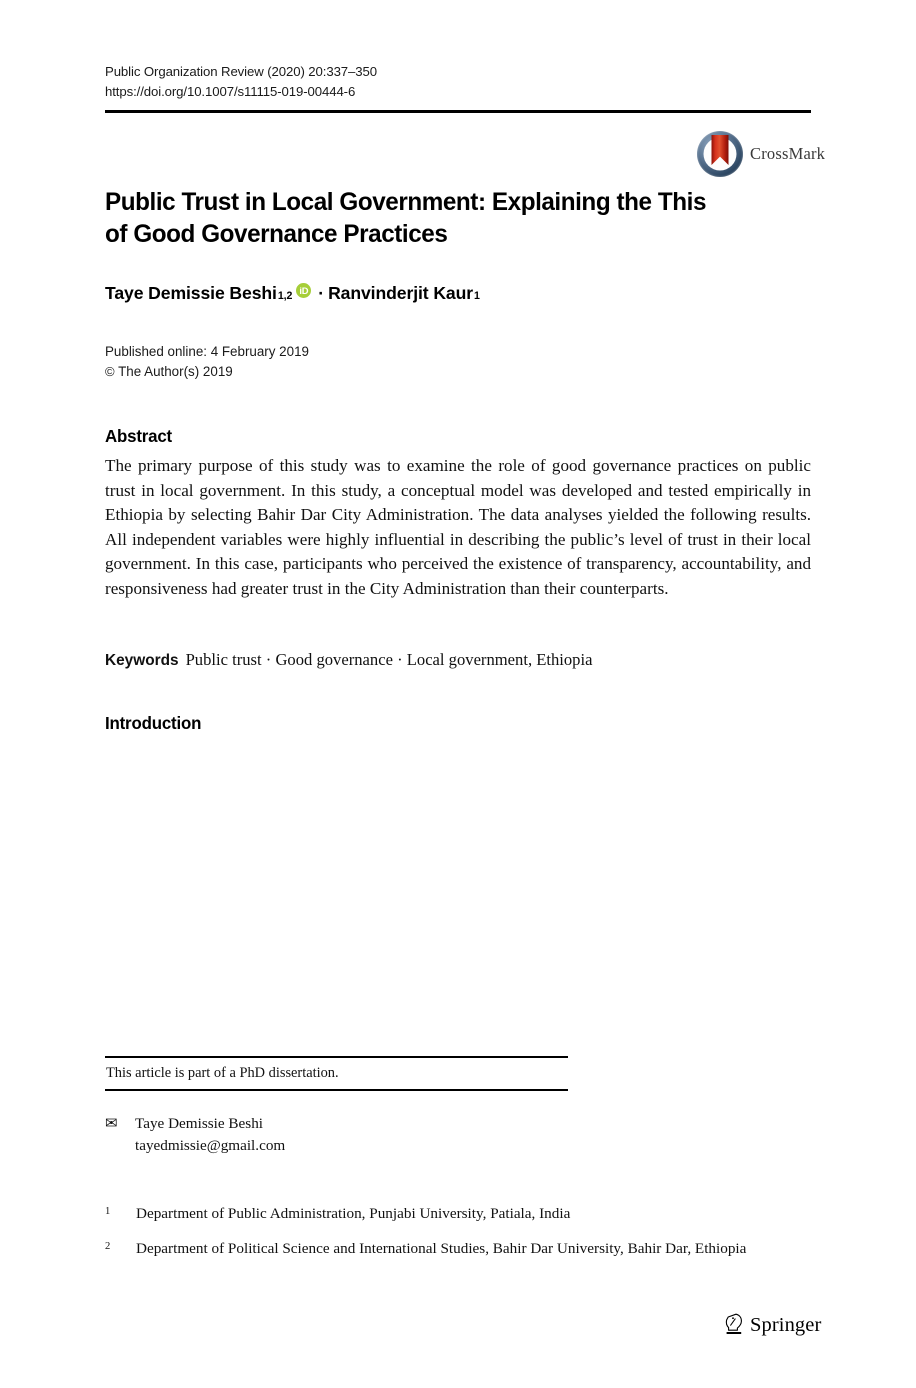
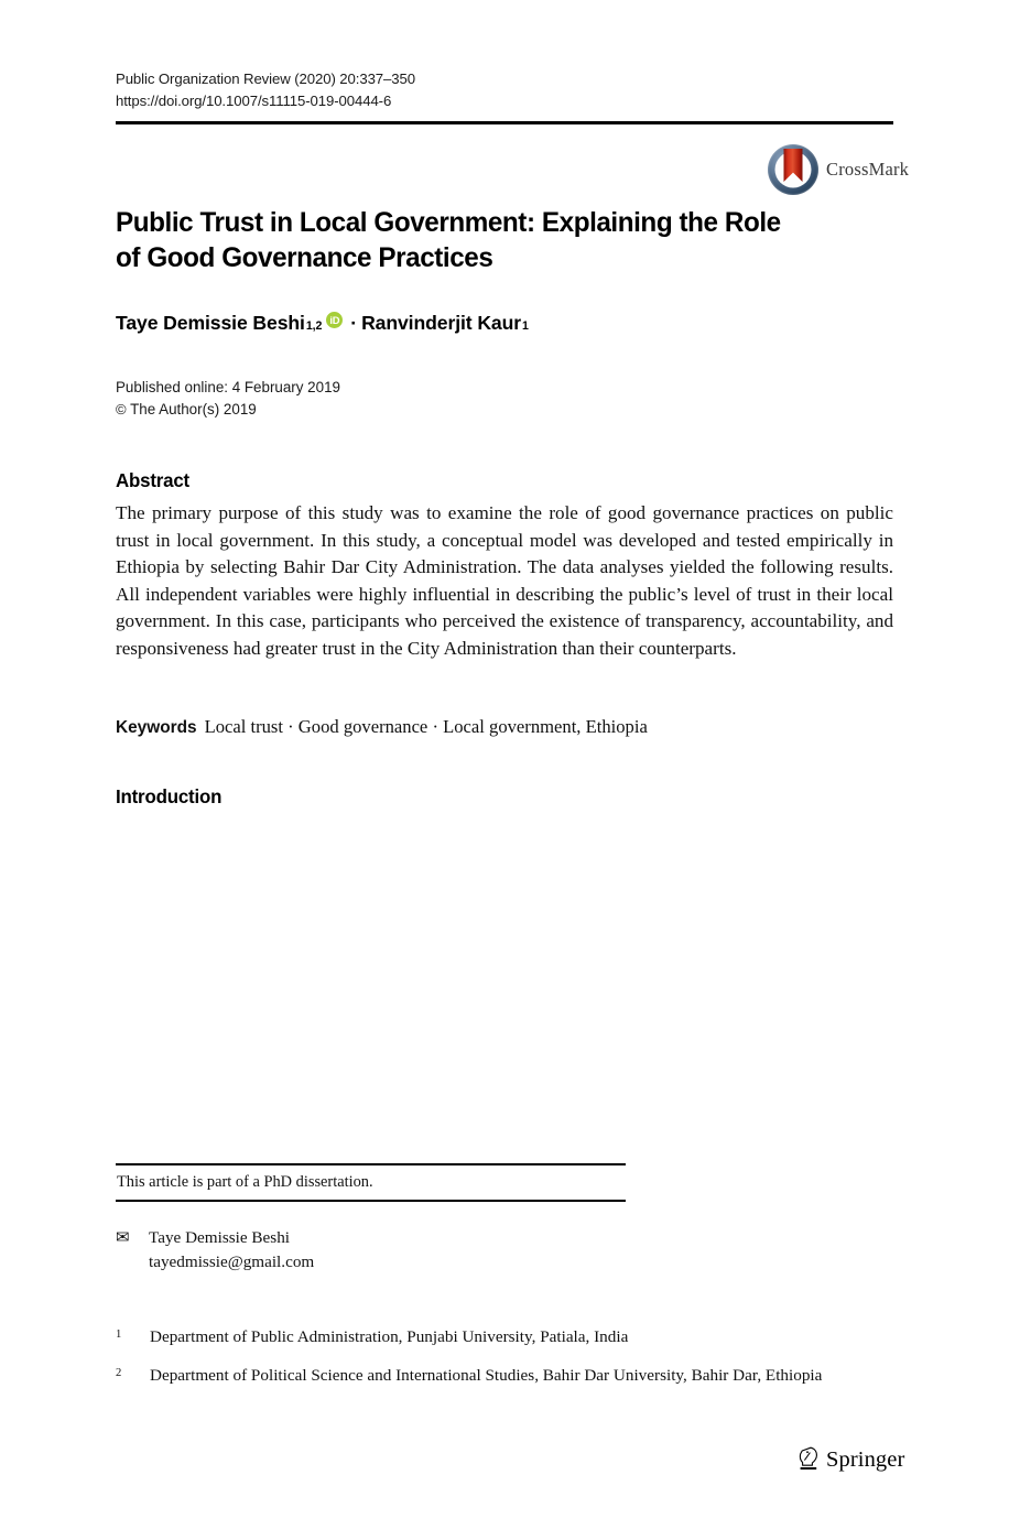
  Public Organization Review (2020) 20:337–350
  https://doi.org/10.1007/s11115-019-00444-6
  CrossMark
- Public Trust in Local Government: Explaining the This of Good Governance Practices
+ Public Trust in Local Government: Explaining the Role of Good Governance Practices
  Taye Demissie Beshi
  1,2
  iD
  ·
  Ranvinderjit Kaur
  1
  Published online: 4 February 2019
  © The Author(s) 2019
  Abstract
  The primary purpose of this study was to examine the role of good governance practices on public trust in local government. In this study, a conceptual model was developed and tested empirically in Ethiopia by selecting Bahir Dar City Administration. The data analyses yielded the following results. All independent variables were highly influential in describing the public’s level of trust in their local government. In this case, participants who perceived the existence of transparency, accountability, and responsiveness had greater trust in the City Administration than their counterparts.
- Keywords Public trust · Good governance · Local government, Ethiopia
+ Keywords Local trust · Good governance · Local government, Ethiopia
  Introduction
  This article is part of a PhD dissertation.
  ✉
  Taye Demissie Beshi
  tayedmissie@gmail.com
  1
  Department of Public Administration, Punjabi University, Patiala, India
  2
  Department of Political Science and International Studies, Bahir Dar University, Bahir Dar, Ethiopia
  Springer
